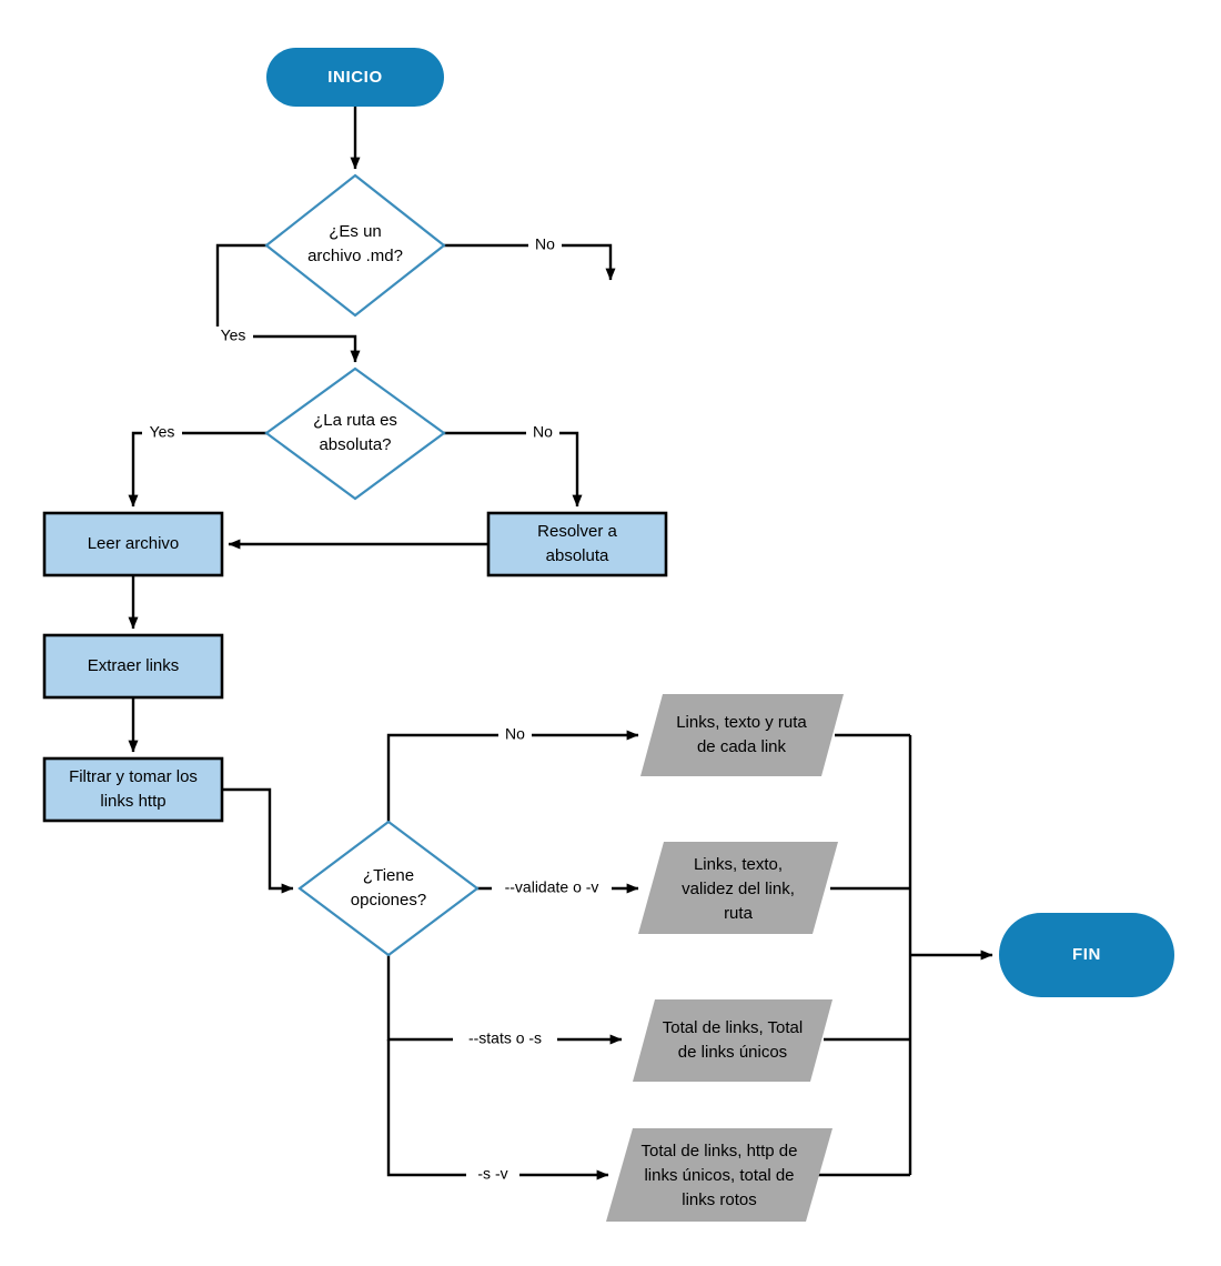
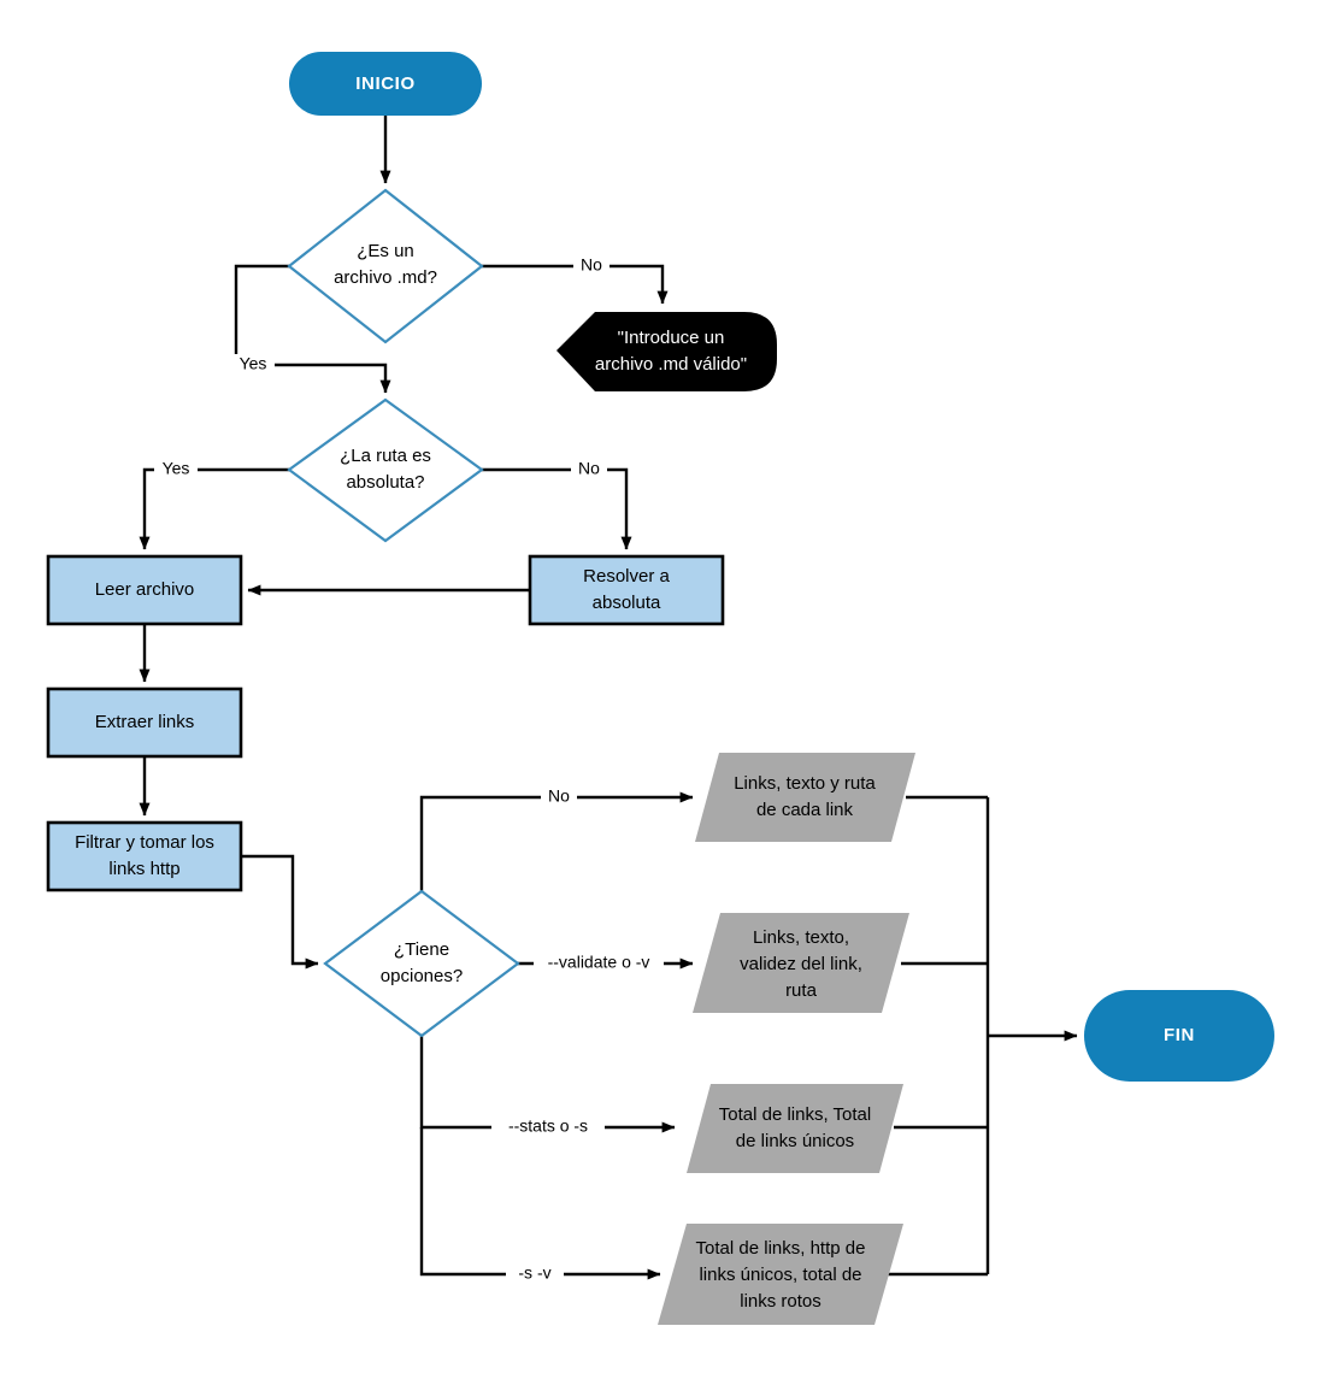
  No
  Yes
  Yes
  No
  No
  --validate o -v
  --stats o -s
  -s -v
  INICIO
  ¿Es un
  archivo .md?
+ "Introduce un
+ archivo .md válido"
  ¿La ruta es
  absoluta?
  Leer archivo
  Resolver a
  absoluta
  Extraer links
  Filtrar y tomar los
  links http
  ¿Tiene
  opciones?
  Links, texto y ruta
  de cada link
  Links, texto,
  validez del link,
  ruta
  Total de links, Total
  de links únicos
  Total de links, http de
  links únicos, total de
  links rotos
  FIN
